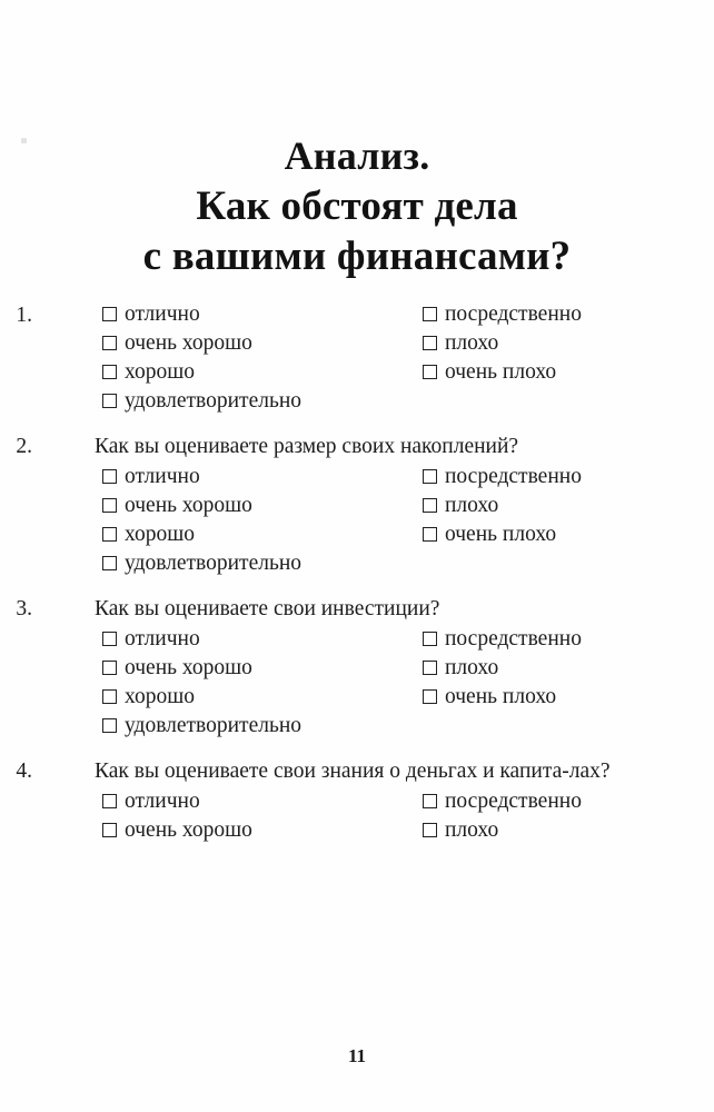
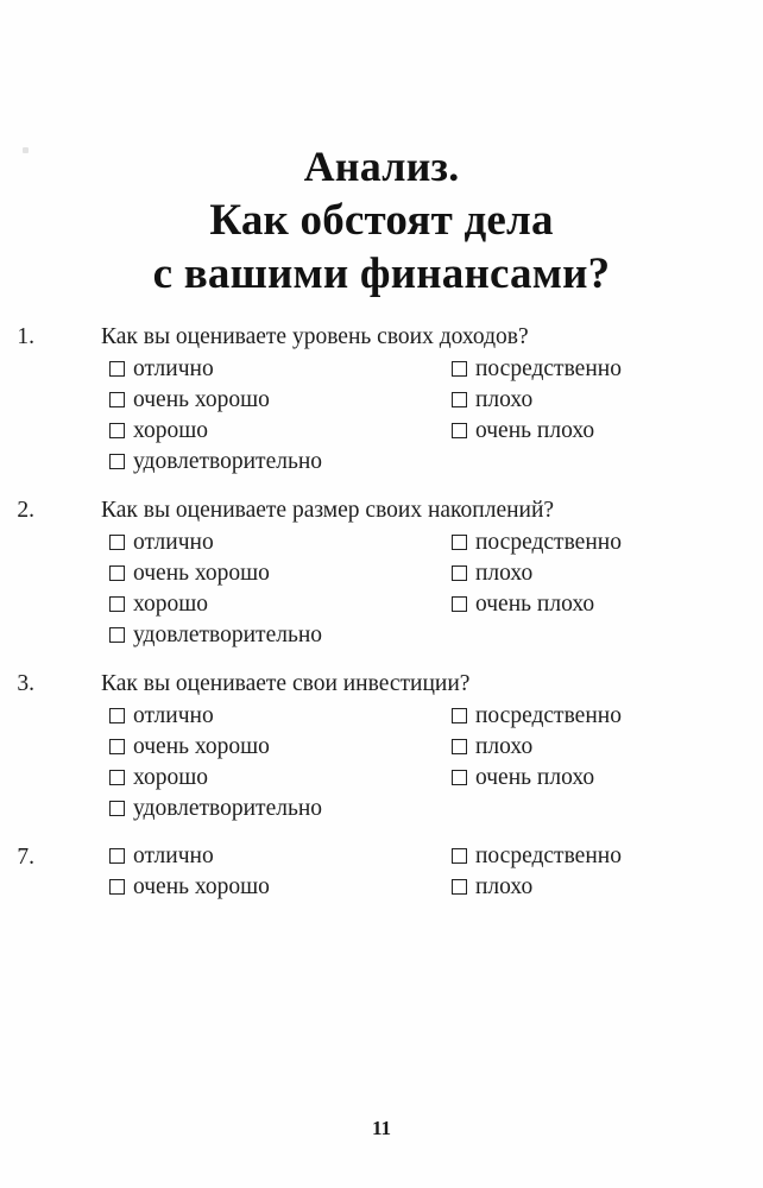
  Анализ.
  Как обстоят дела
  с вашими финансами?
  1.
+ Как вы оцениваете уровень своих доходов?
  отлично
  посредственно
  очень хорошо
  плохо
  хорошо
  очень плохо
  удовлетворительно
  2.
  Как вы оцениваете размер своих накоплений?
  отлично
  посредственно
  очень хорошо
  плохо
  хорошо
  очень плохо
  удовлетворительно
  3.
  Как вы оцениваете свои инвестиции?
  отлично
  посредственно
  очень хорошо
  плохо
  хорошо
  очень плохо
  удовлетворительно
- 4.
+ 7.
- Как вы оцениваете свои знания о деньгах и капита-­лах?
  отлично
  посредственно
  очень хорошо
  плохо
  11
